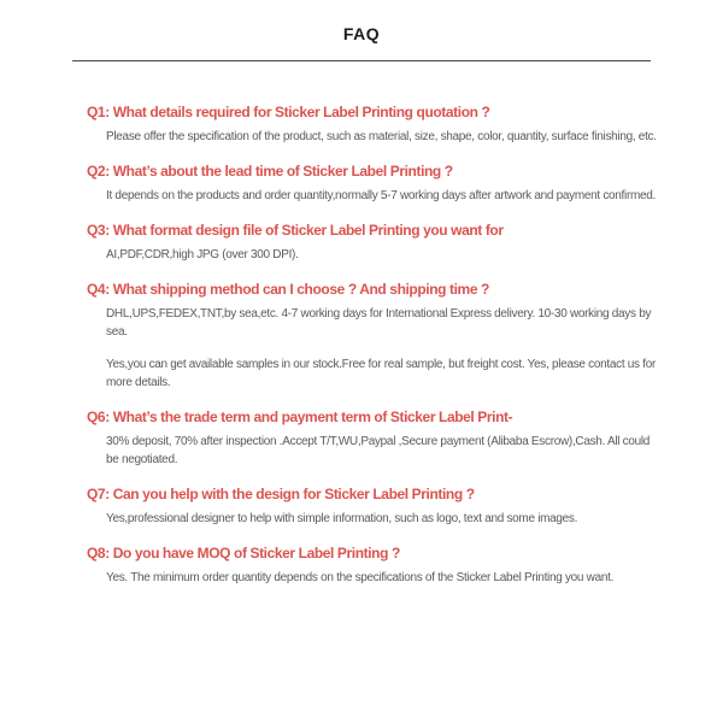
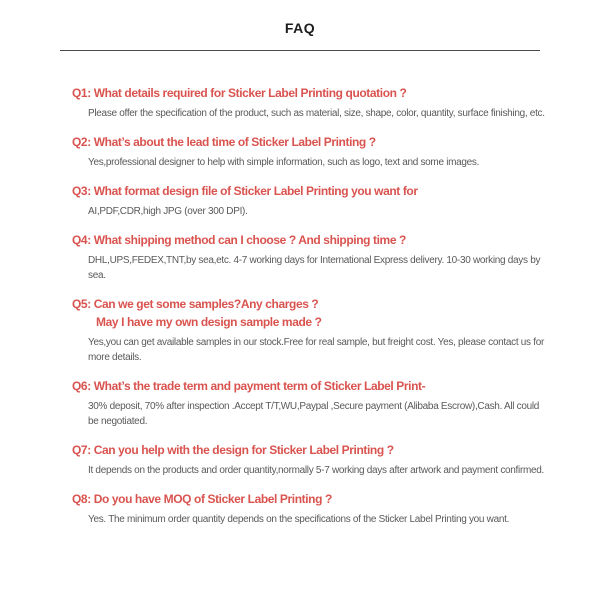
  FAQ
  Q1: What details required for Sticker Label Printing quotation ?
  Please offer the specification of the product, such as material, size, shape, color, quantity, surface finishing, etc.
  Q2: What’s about the lead time of Sticker Label Printing ?
- It depends on the products and order quantity,normally 5-7 working days after artwork and payment confirmed.
+ Yes,professional designer to help with simple information, such as logo, text and some images.
  Q3: What format design file of Sticker Label Printing you want for
  AI,PDF,CDR,high JPG (over 300 DPI).
  Q4: What shipping method can I choose ? And shipping time ?
  DHL,UPS,FEDEX,TNT,by sea,etc. 4-7 working days for International Express delivery. 10-30 working days by sea.
+ Q5: Can we get some samples?Any charges ?
+ May I have my own design sample made ?
  Yes,you can get available samples in our stock.Free for real sample, but freight cost. Yes, please contact us for more details.
  Q6: What’s the trade term and payment term of Sticker Label Print-
  30% deposit, 70% after inspection .Accept T/T,WU,Paypal ,Secure payment (Alibaba Escrow),Cash. All could be negotiated.
  Q7: Can you help with the design for Sticker Label Printing ?
- Yes,professional designer to help with simple information, such as logo, text and some images.
+ It depends on the products and order quantity,normally 5-7 working days after artwork and payment confirmed.
  Q8: Do you have MOQ of Sticker Label Printing ?
  Yes. The minimum order quantity depends on the specifications of the Sticker Label Printing you want.
